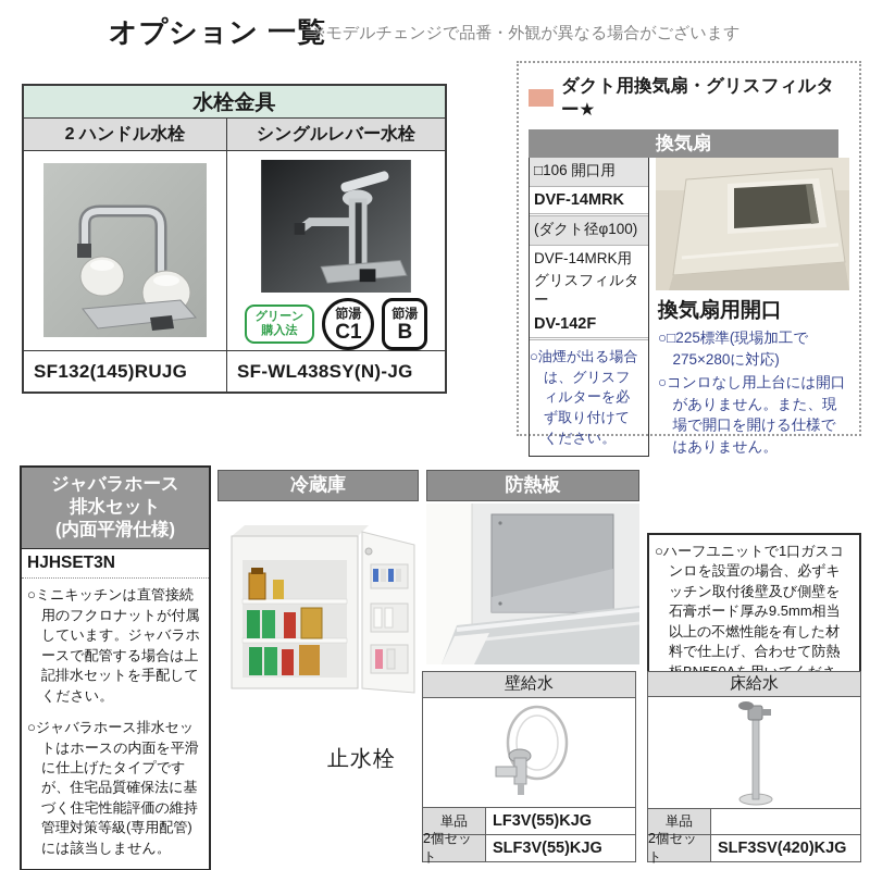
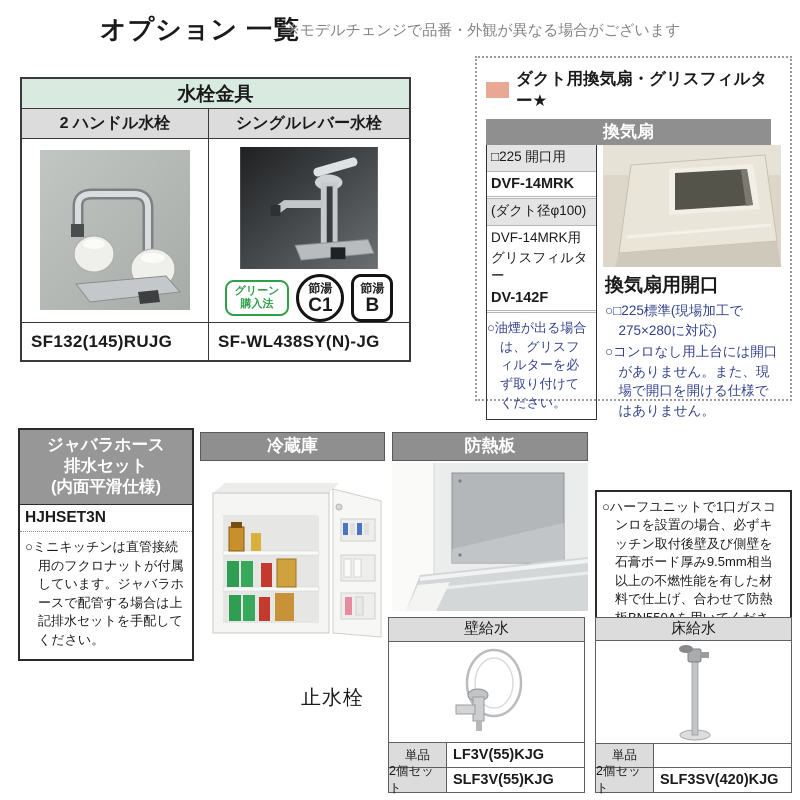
  オプション 一覧
  ※モデルチェンジで品番・外観が異なる場合がございます
  水栓金具
  2 ハンドル水栓
  SF132(145)RUJG
  シングルレバー水栓
  グリーン
  購入法
  節湯
  C1
  節湯
  B
  SF-WL438SY(N)-JG
  ダクト用換気扇・グリスフィルター★
  換気扇
- □106 開口用
+ □225 開口用
  DVF-14MRK
  (ダクト径φ100)
  DVF-14MRK用
  グリスフィルター
  DV-142F
  ○油煙が出る場合は、グリスフィルターを必ず取り付けてください。
  換気扇用開口
  ○□225標準(現場加工で275×280に対応)
  ○コンロなし用上台には開口がありません。また、現場で開口を開ける仕様ではありません。
  ジャバラホース
  排水セット
  (内面平滑仕様)
  HJHSET3N
  ○ミニキッチンは直管接続用のフクロナットが付属しています。ジャバラホースで配管する場合は上記排水セットを手配してください。
- ○ジャバラホース排水セットはホースの内面を平滑に仕上げたタイプですが、住宅品質確保法に基づく住宅性能評価の維持管理対策等級(専用配管)には該当しません。
  冷蔵庫
  防熱板
  ○ハーフユニットで1口ガスコンロを設置の場合、必ずキッチン取付後壁及び側壁を石膏ボード厚み9.5mm相当以上の不燃性能を有した材料で仕上げ、合わせて防熱
  止水栓
  壁給水
  単品
  LF3V(55)KJG
  2個セット
  SLF3V(55)KJG
  床給水
  単品
  2個セット
  SLF3SV(420)KJG
